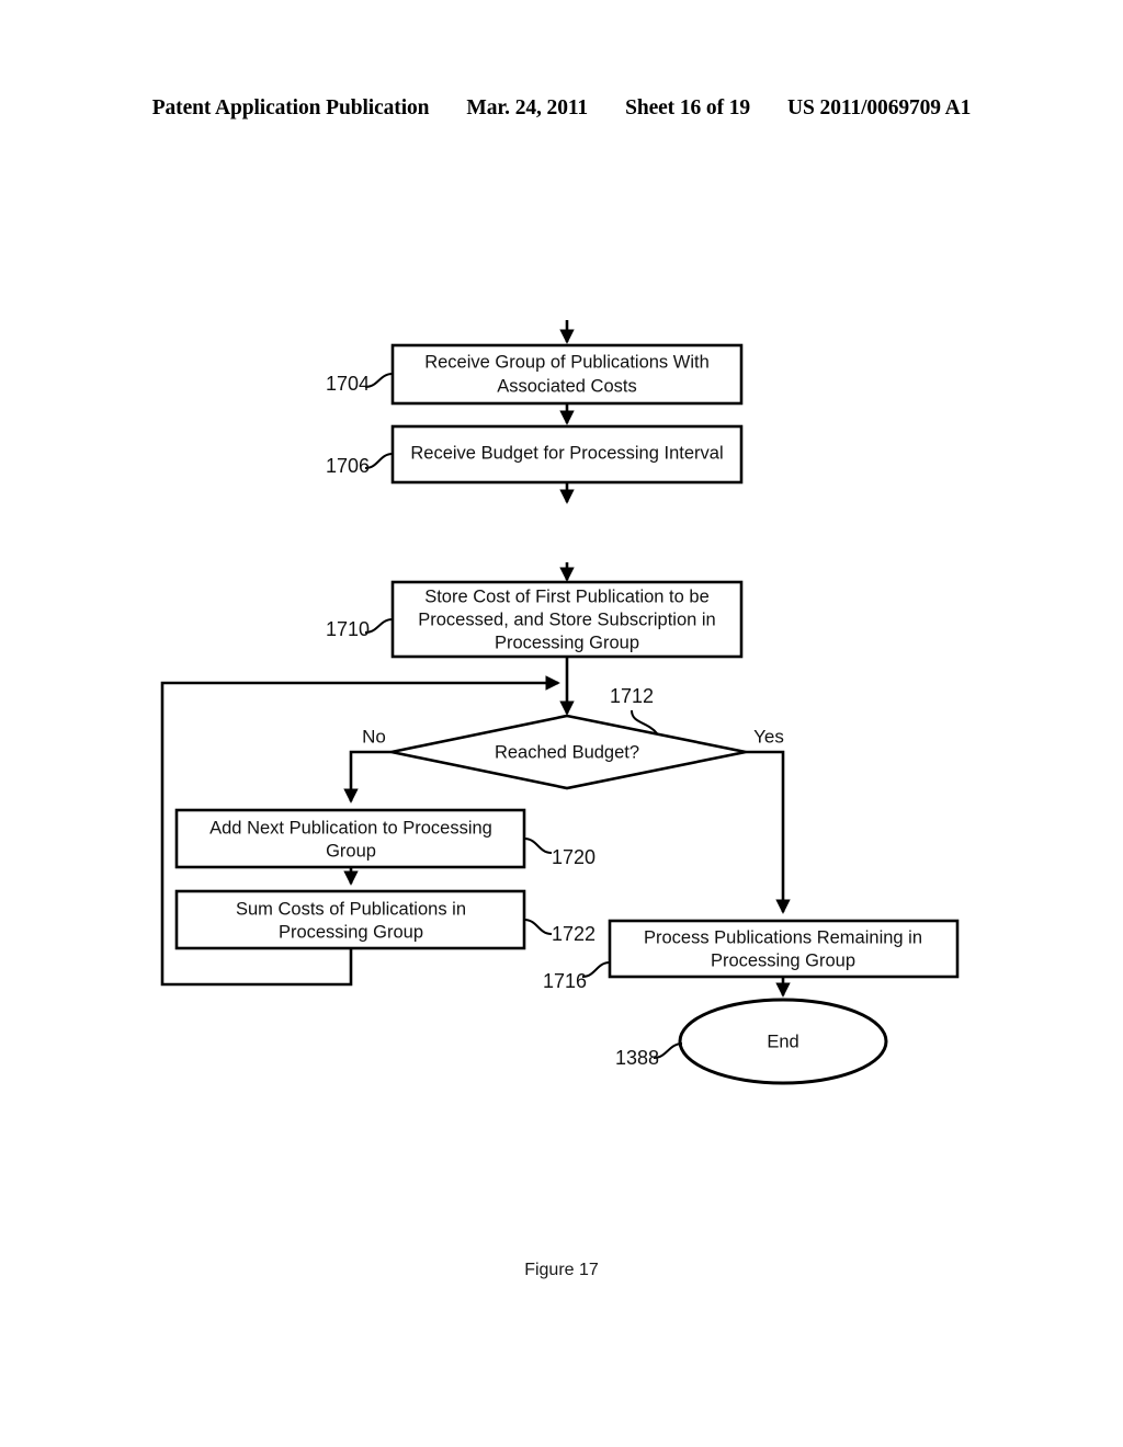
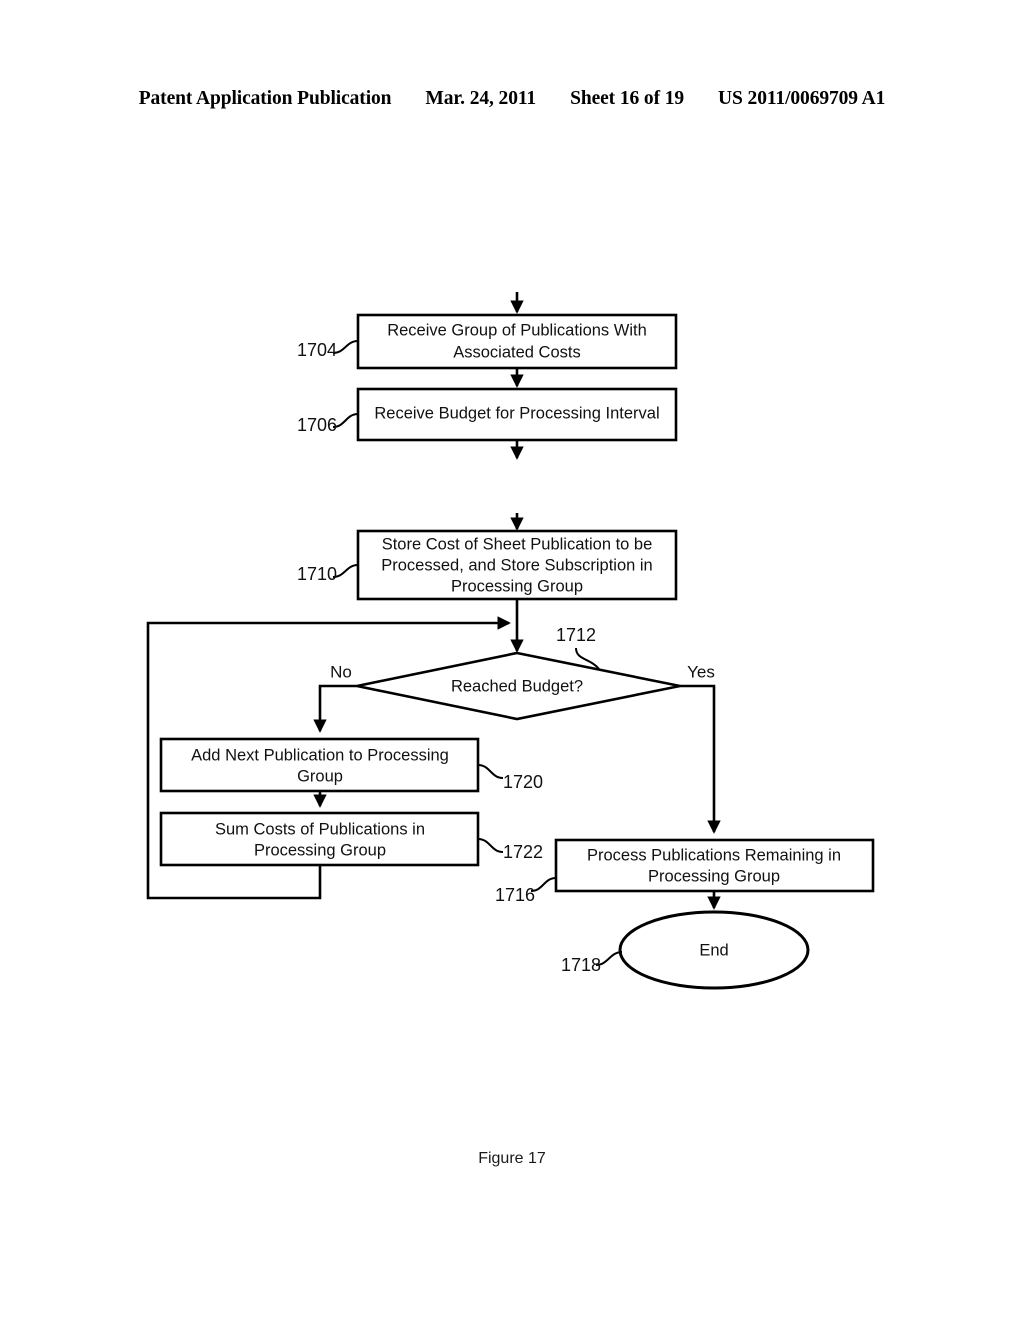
  Patent Application Publication
  Mar. 24, 2011
  Sheet 16 of 19
  US 2011/0069709 A1
  No
  Yes
  Receive Group of Publications With
  Associated Costs
  1704
  Receive Budget for Processing Interval
  1706
- Store Cost of First Publication to be
+ Store Cost of Sheet Publication to be
  Processed, and Store Subscription in
  Processing Group
  1710
  Reached Budget?
  1712
  Add Next Publication to Processing
  Group
  1720
  Sum Costs of Publications in
  Processing Group
  1722
  Process Publications Remaining in
  Processing Group
  1716
  End
- 1388
+ 1718
  Figure 17
